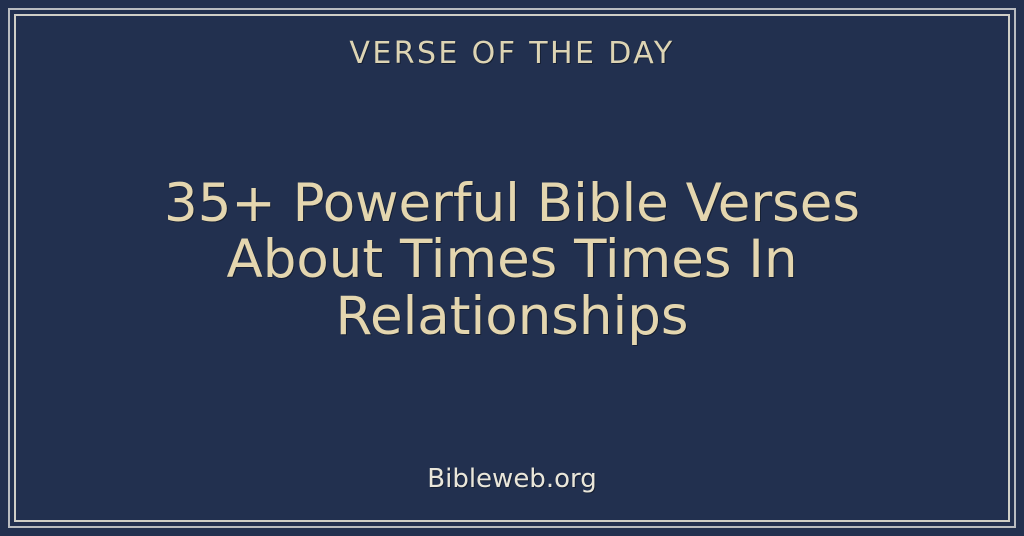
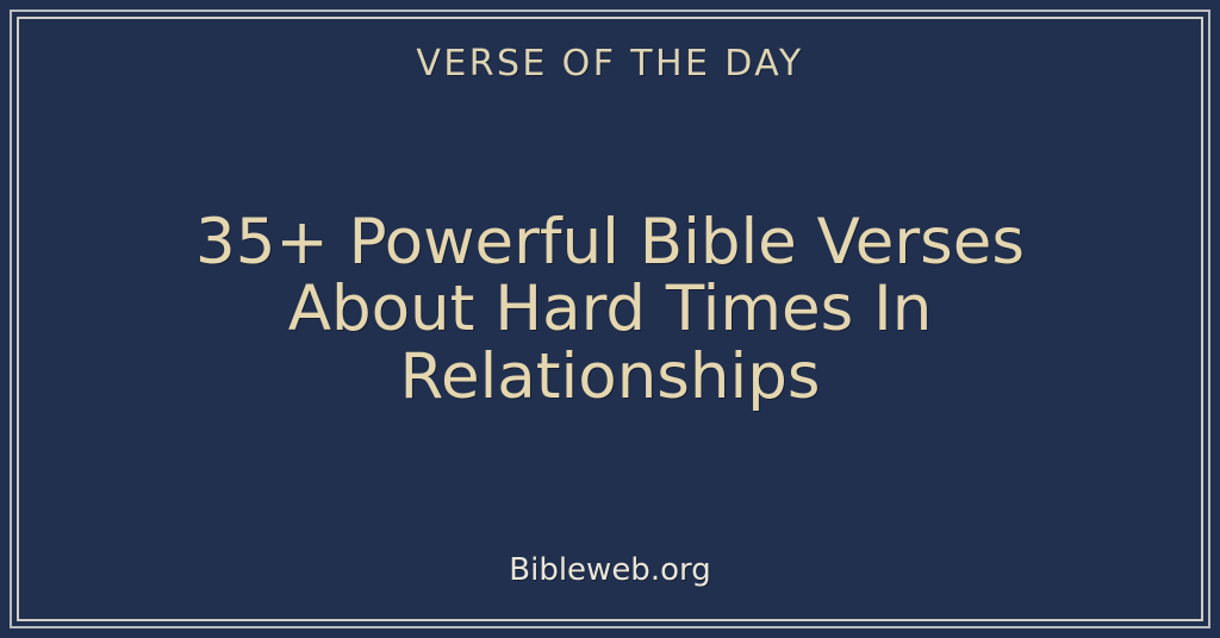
  VERSE OF THE DAY
- 35+ Powerful Bible Verses About Times Times In Relationships
+ 35+ Powerful Bible Verses About Hard Times In Relationships
  Bibleweb.org
